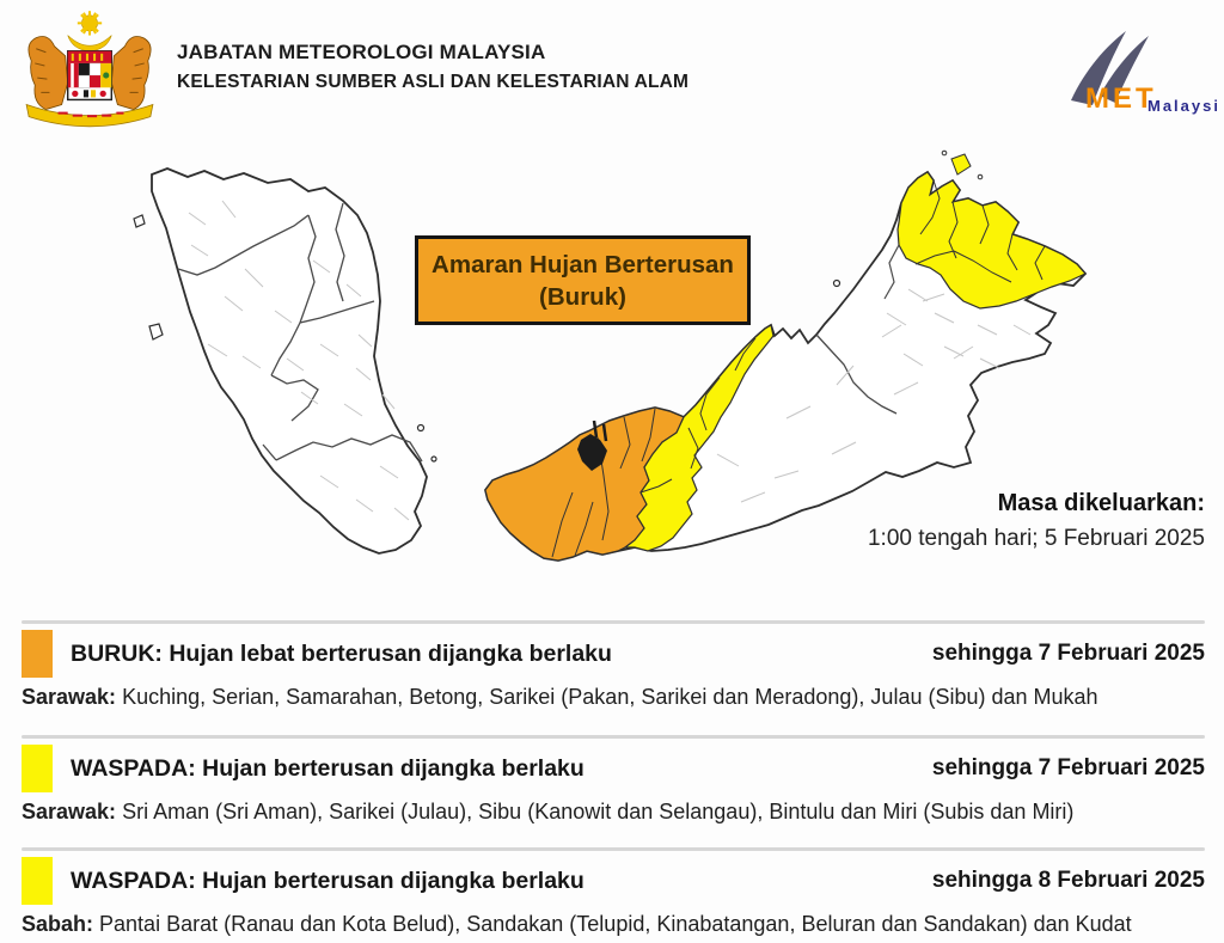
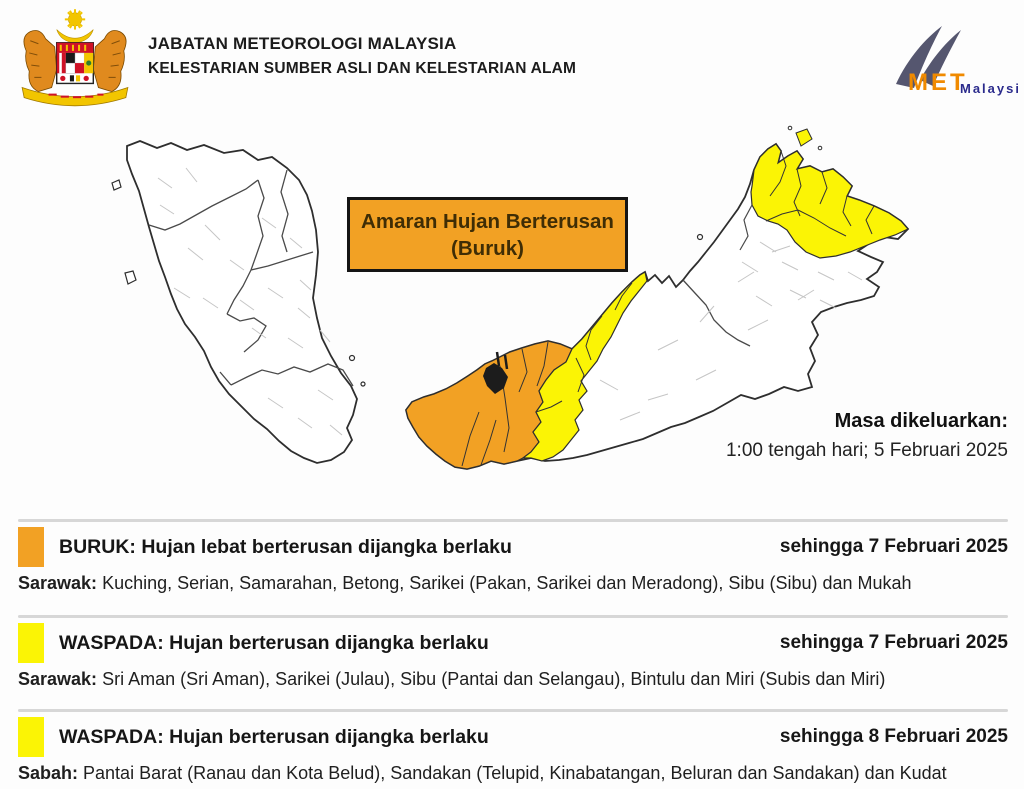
  JABATAN METEOROLOGI MALAYSIA
  KELESTARIAN SUMBER ASLI DAN KELESTARIAN ALAM
  MET
  Malays
  Amaran Hujan Berterusan
  (Buruk)
  Masa dikeluarkan:
  1:00 tengah hari; 5 Februari 2025
  BURUK: Hujan lebat berterusan dijangka berlaku
  sehingga 7 Februari 2025
- Sarawak: Kuching, Serian, Samarahan, Betong, Sarikei (Pakan, Sarikei dan Meradong), Julau (Sibu) dan Mukah
+ Sarawak: Kuching, Serian, Samarahan, Betong, Sarikei (Pakan, Sarikei dan Meradong), Sibu (Sibu) dan Mukah
  WASPADA: Hujan berterusan dijangka berlaku
  sehingga 7 Februari 2025
- Sarawak: Sri Aman (Sri Aman), Sarikei (Julau), Sibu (Kanowit dan Selangau), Bintulu dan Miri (Subis dan Miri)
+ Sarawak: Sri Aman (Sri Aman), Sarikei (Julau), Sibu (Pantai dan Selangau), Bintulu dan Miri (Subis dan Miri)
  WASPADA: Hujan berterusan dijangka berlaku
  sehingga 8 Februari 2025
  Sabah: Pantai Barat (Ranau dan Kota Belud), Sandakan (Telupid, Kinabatangan, Beluran dan Sandakan) dan Kudat
